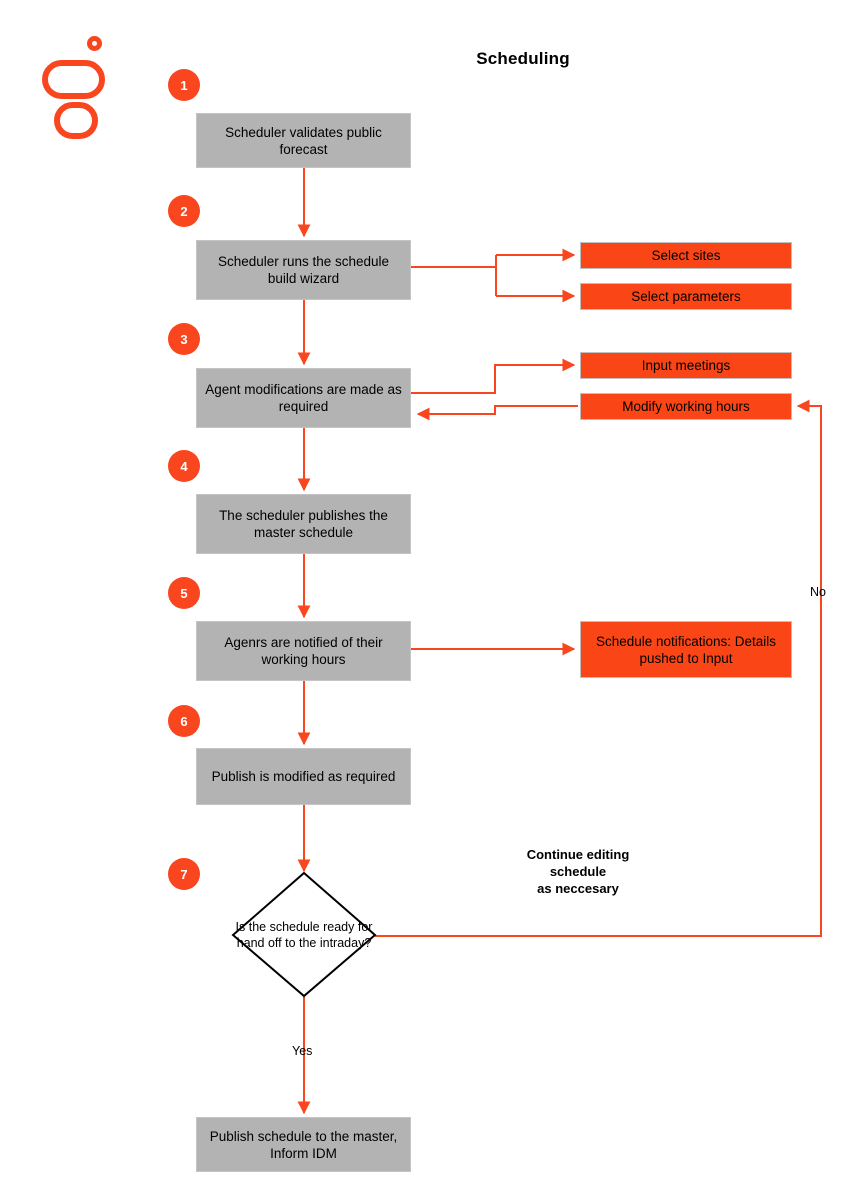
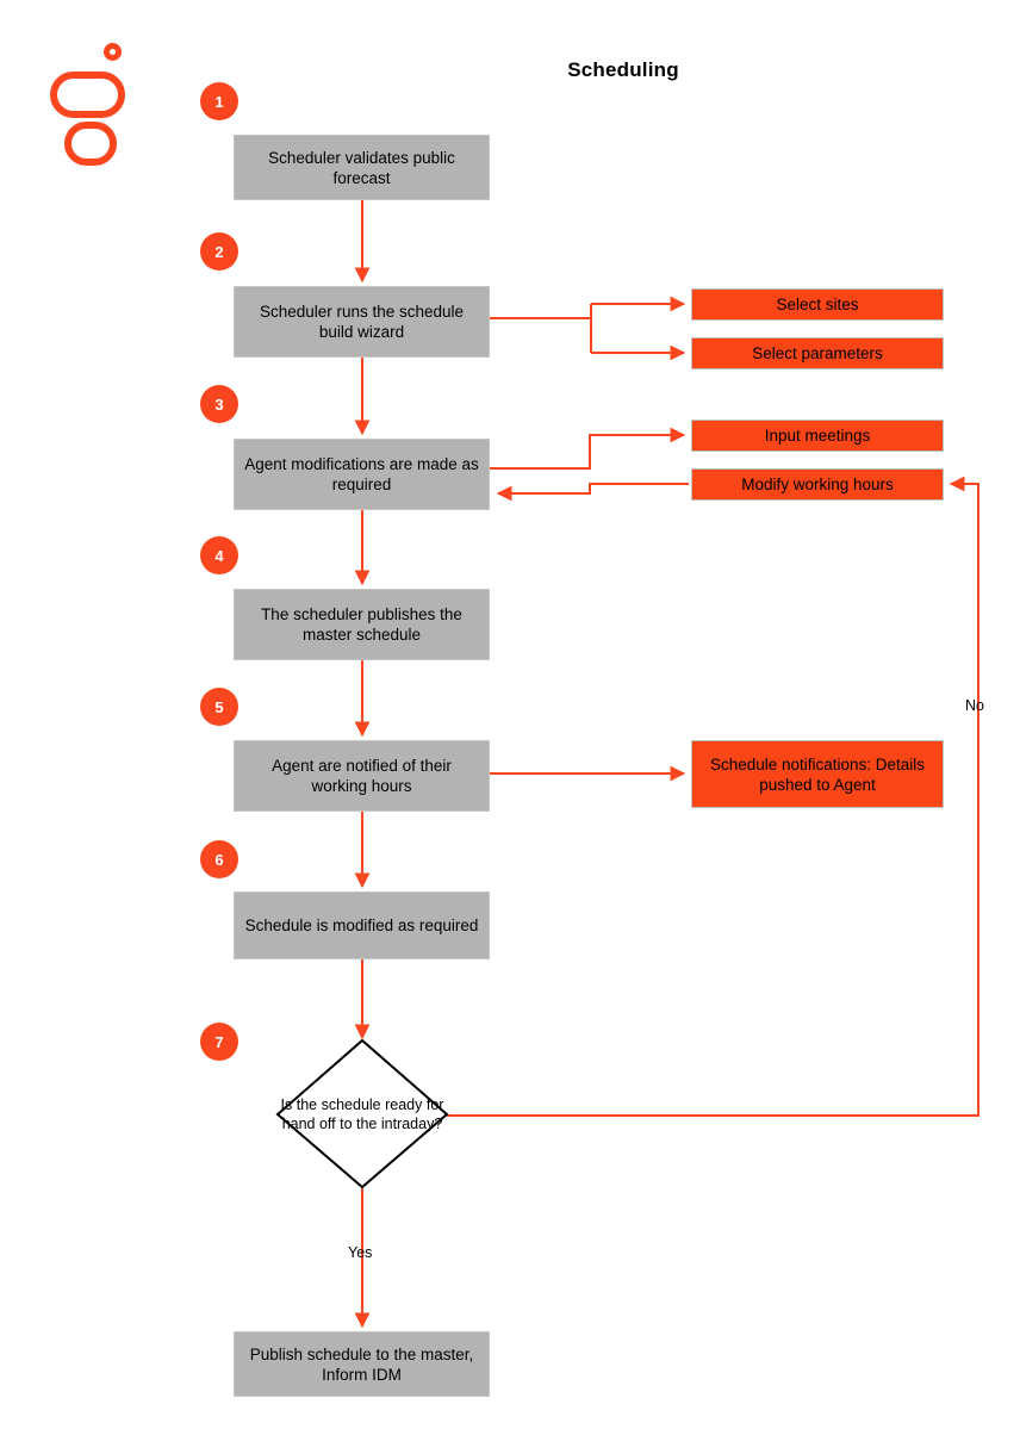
  Scheduling
  1
  2
  3
  4
  5
  6
  7
  Scheduler validates public forecast
  Scheduler runs the schedule build wizard
  Agent modifications are made as required
  The scheduler publishes the master schedule
- Agenrs are notified of their working hours
+ Agent are notified of their working hours
- Publish is modified as required
+ Schedule is modified as required
  Publish schedule to the master, Inform IDM
  Select sites
  Select parameters
  Input meetings
  Modify working hours
- Schedule notifications: Details pushed to Input
+ Schedule notifications: Details pushed to Agent
  Is the schedule ready for hand off to the intraday?
  No
  Yes
- Continue editing
- schedule
- as neccesary
